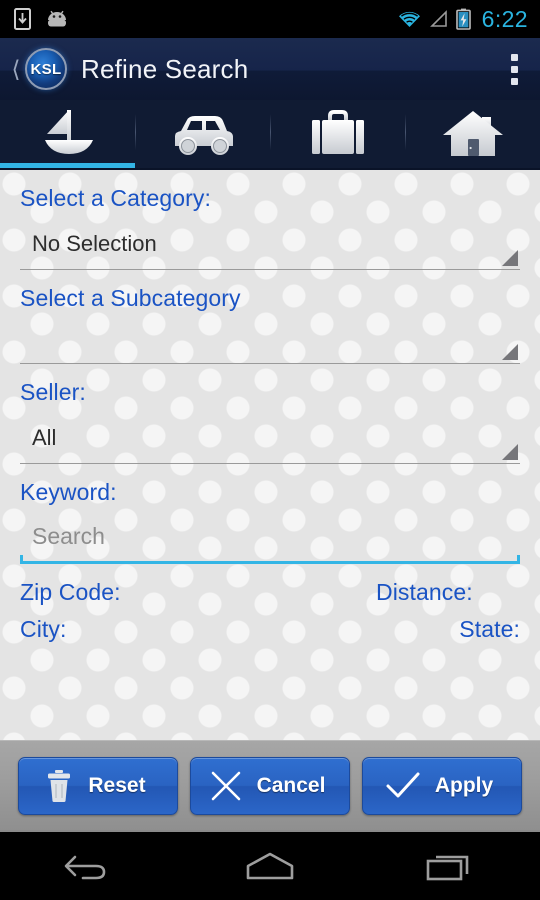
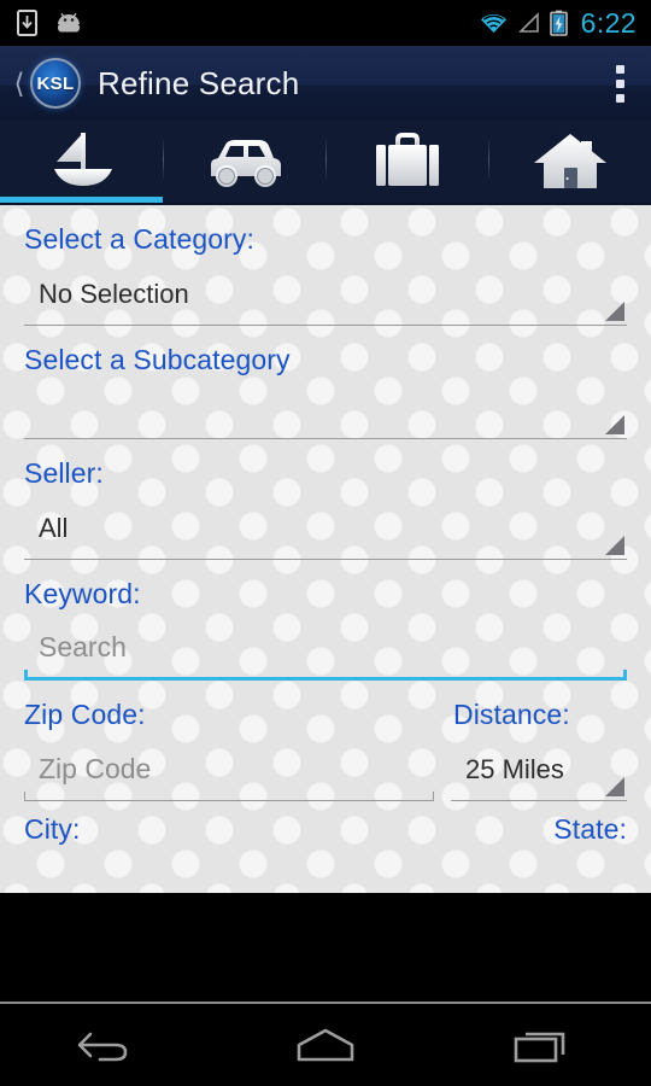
  6:22
  ⟨
  KSL
  Refine Search
  Select a Category:
  No Selection
  Select a Subcategory
  Seller:
  All
  Keyword:
  Search
  Zip Code:
  Distance:
+ Zip Code
+ 25 Miles
  City:
  State:
- Reset
- Cancel
- Apply
